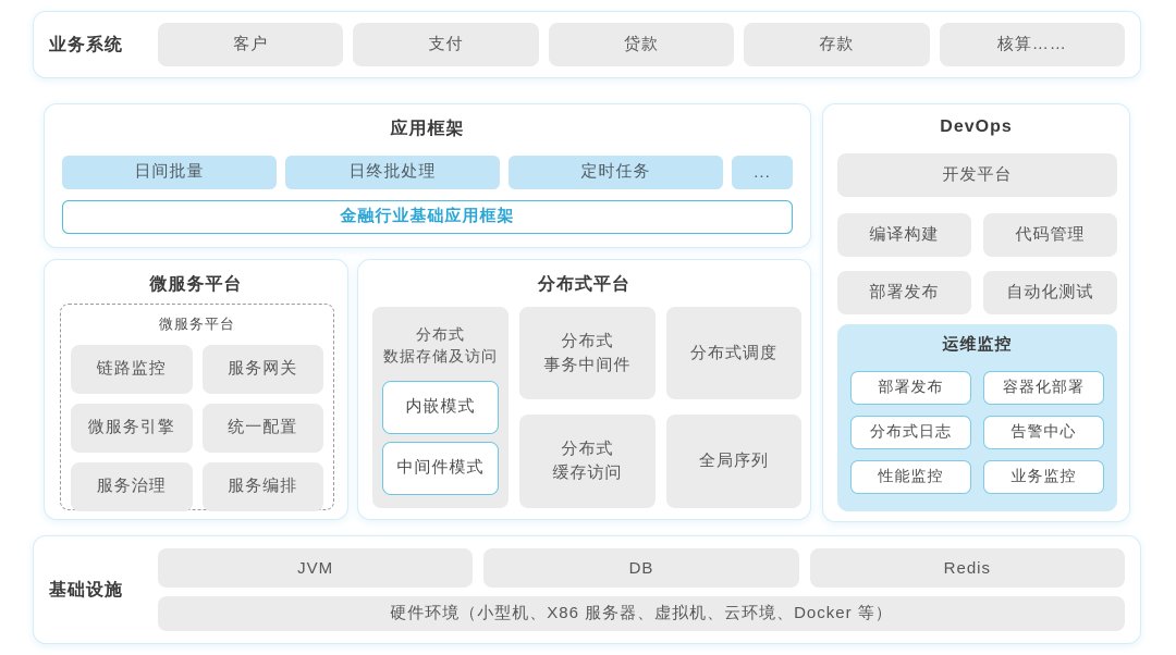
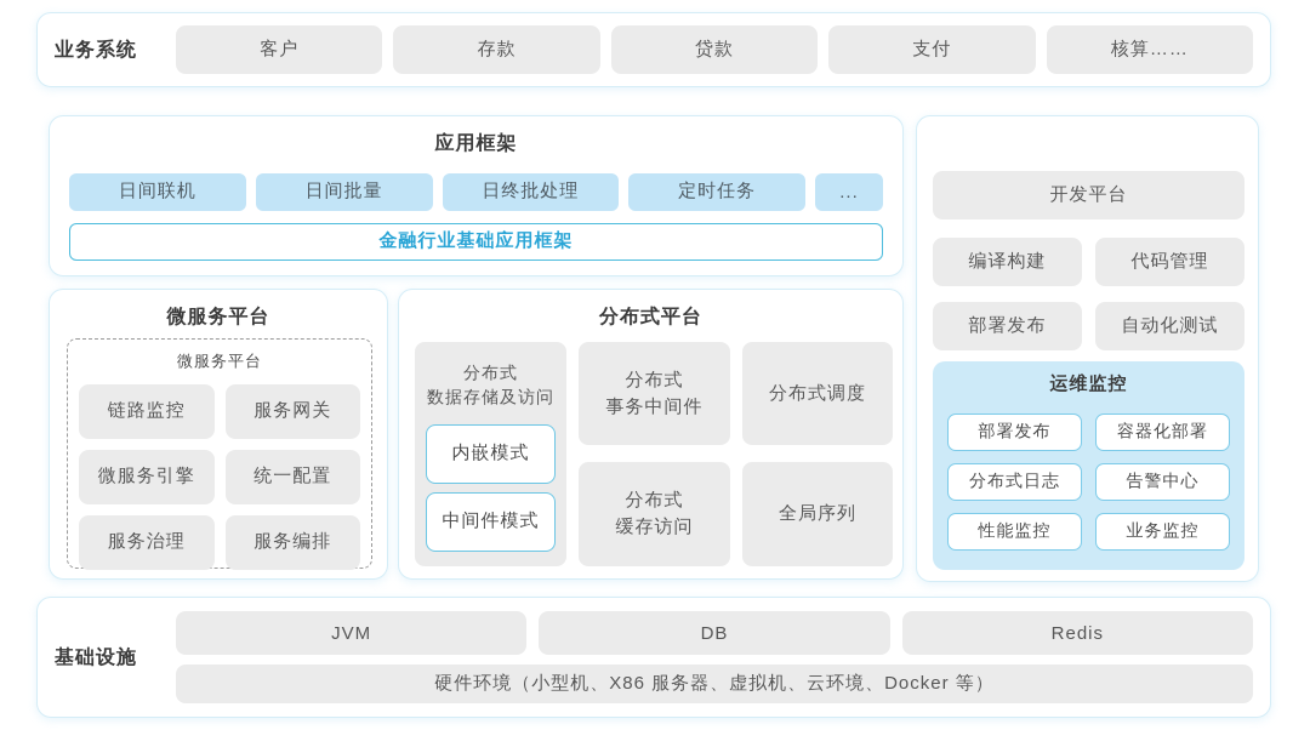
  业务系统
  客户
- 支付
+ 存款
  贷款
- 存款
+ 支付
  核算……
  应用框架
+ 日间联机
  日间批量
  日终批处理
  定时任务
  ...
  金融行业基础应用框架
  微服务平台
  微服务平台
  链路监控
  服务网关
  微服务引擎
  统一配置
  服务治理
  服务编排
  分布式平台
  分布式
  数据存储及访问
  内嵌模式
  中间件模式
  分布式
  事务中间件
  分布式调度
  分布式
  缓存访问
  全局序列
- DevOps
  开发平台
  编译构建
  代码管理
  部署发布
  自动化测试
  运维监控
  部署发布
  容器化部署
  分布式日志
  告警中心
  性能监控
  业务监控
  基础设施
  JVM
  DB
  Redis
  硬件环境（小型机、X86 服务器、虚拟机、云环境、Docker 等）
